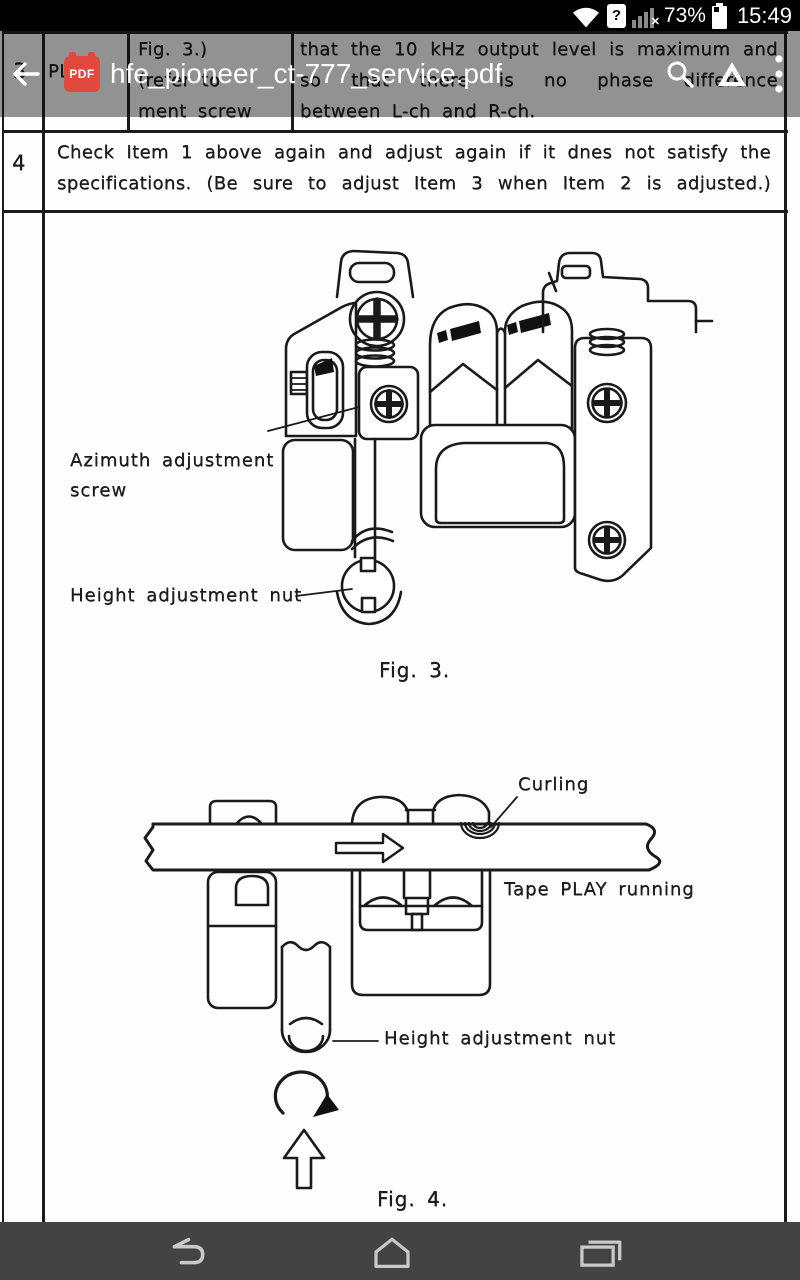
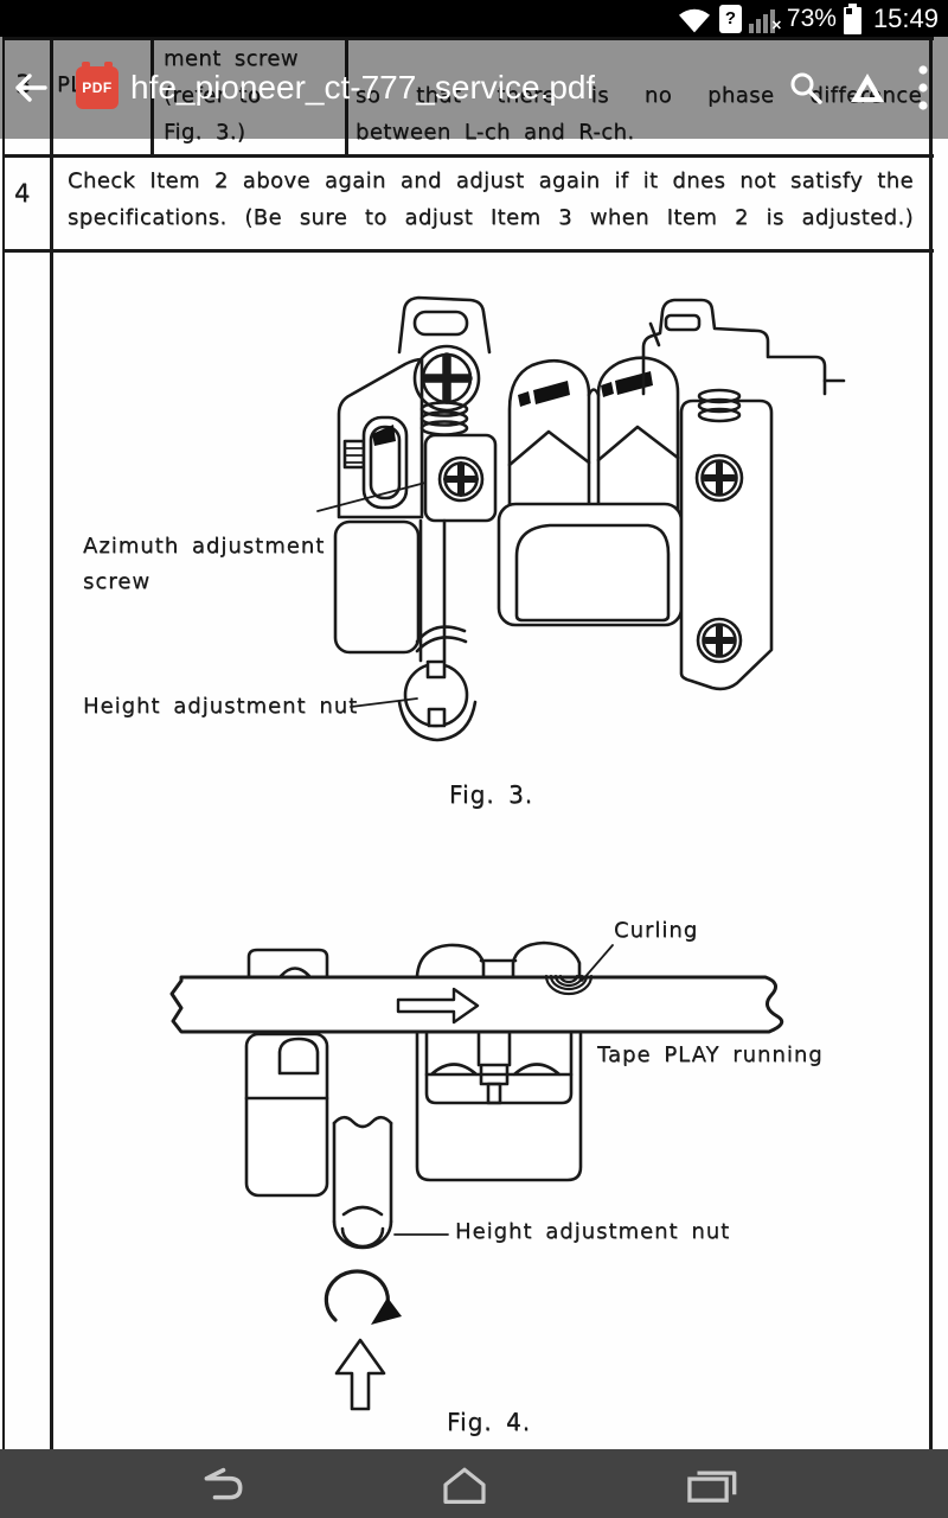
- Fig. 3.)
+ ment screw
  (refer to
- ment screw
+ Fig. 3.)
- that the 10 kHz output level is maximum and
  so that there is no phase differnce
  between L-ch and R-ch.
  4
- Check Item 1 above again and adjust again if it dnes not satisfy the
+ Check Item 2 above again and adjust again if it dnes not satisfy the
  specifications. (Be sure to adjust Item 3 when Item 2 is adjusted.)
  Azimuth adjustment
  screw
  Height adjustment nut
  Fig. 3.
  Curling
  Tape PLAY running
  Height adjustment nut
  Fig. 4.
  ?
  ✕
  73%
  15:49
  PDF
  hfe_pioneer_ct-777_service.pdf
